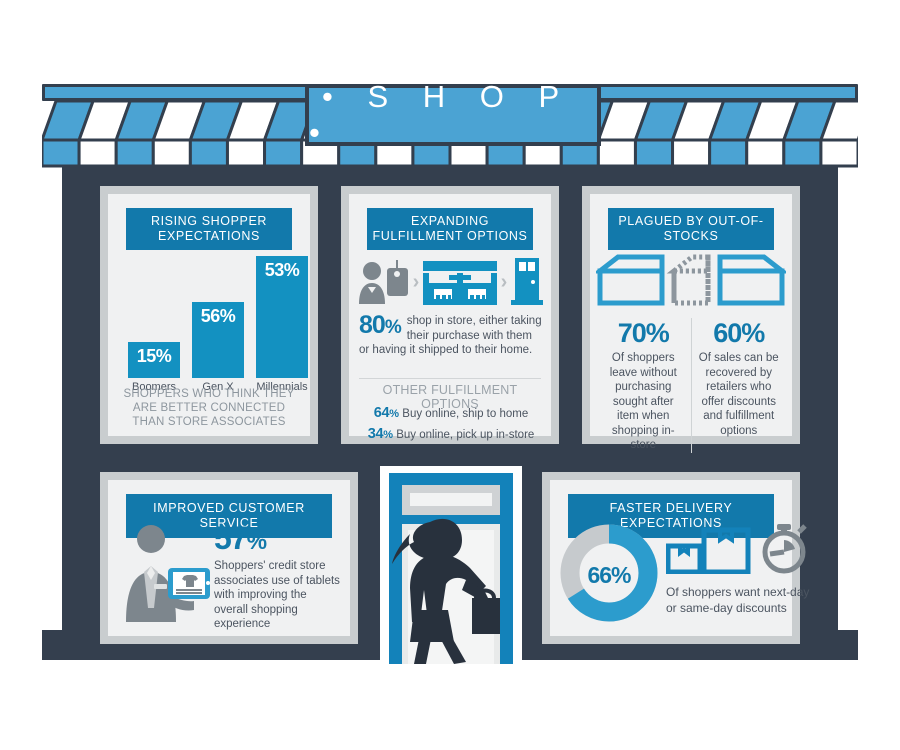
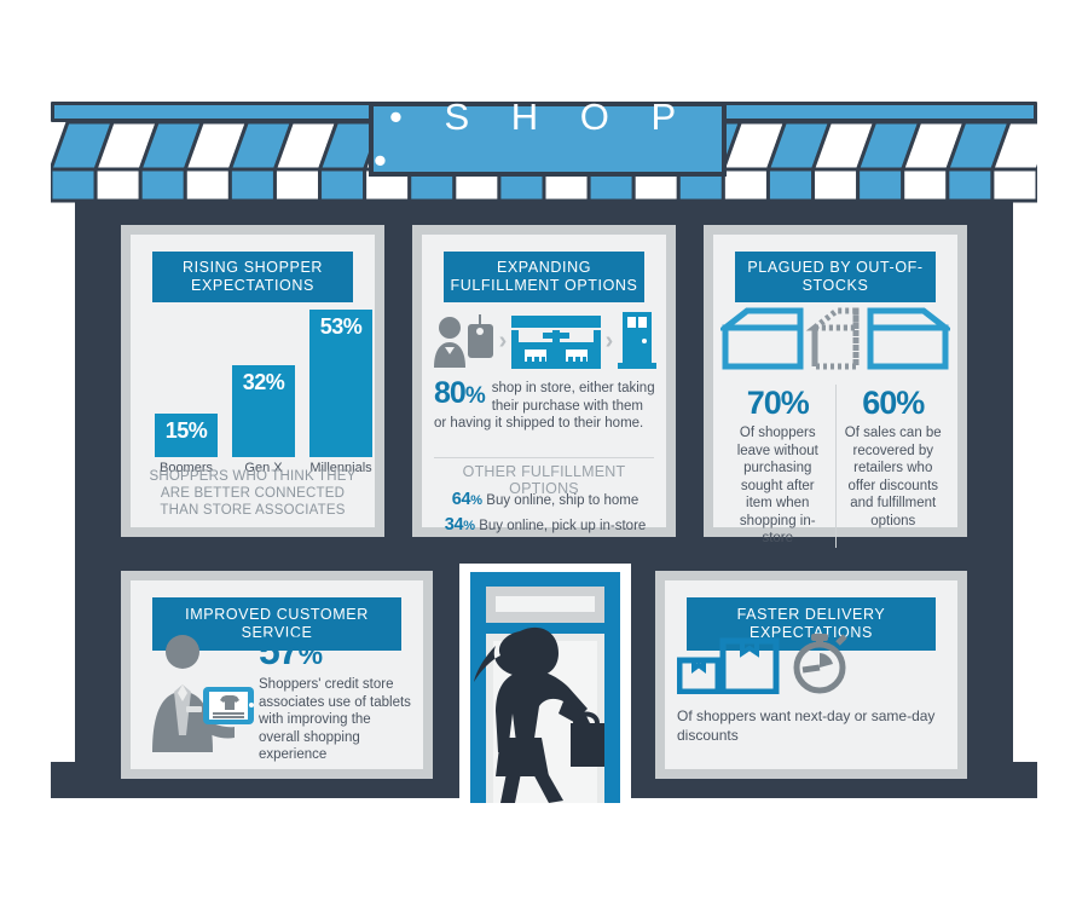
  • S H O P •
  RISING SHOPPER EXPECTATIONS
  15%
  Boomers
- 56%
+ 32%
  Gen X
  53%
  Millennials
  SHOPPERS WHO THINK THEY ARE BETTER CONNECTED THAN STORE ASSOCIATES
  EXPANDING FULFILLMENT OPTIONS
  ›
  ›
  80%
  shop in store, either taking their purchase with them or having it shipped to their home.
  OTHER FULFILLMENT OPTIONS
  64% Buy online, ship to home
  34% Buy online, pick up in-store
  PLAGUED BY OUT-OF-STOCKS
  70%
  Of shoppers leave without purchasing sought after item when shopping in-store
  60%
  Of sales can be recovered by retailers who offer discounts and fulfillment options
  IMPROVED CUSTOMER SERVICE
  57%
  Shoppers' credit store associates use of tablets with improving the overall shopping experience
  FASTER DELIVERY EXPECTATIONS
- 66%
  Of shoppers want next-day or same-day discounts
